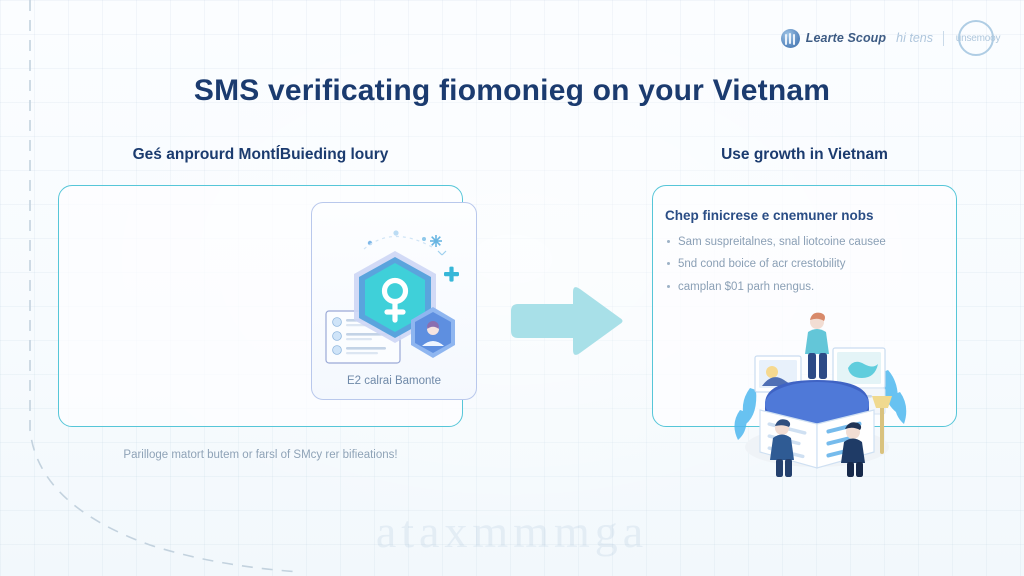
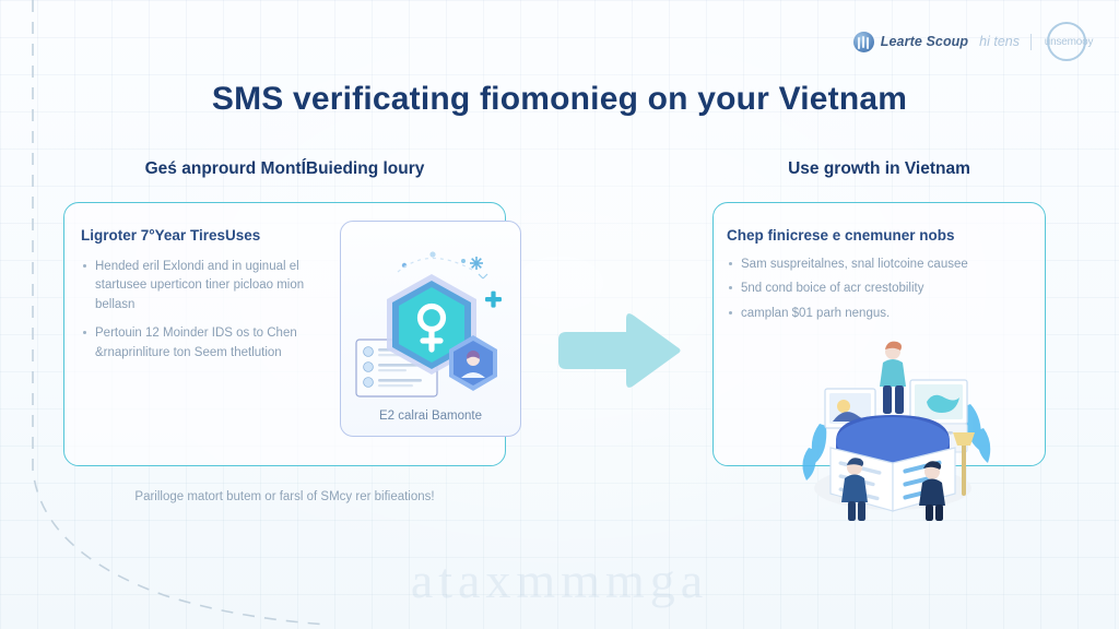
  Learte Scoup
  hi tens
  unsemooy
  SMS verificating fiomonieg on your Vietnam
  Geś anprourd MontÍBuieding loury
  Use growth in Vietnam
+ Ligroter 7°Year TiresUses
+ Hended eril Exlondi and in uginual el startusee uperticon tiner picloao mion bellasn
+ Pertouin 12 Moinder IDS os to Chen &rnaprinliture ton Seem thetlution
  E2 calrai Bamonte
  Chep finicrese e cnemuner nobs
  Sam suspreitalnes, snal liotcoine causee
  5nd cond boice of acr crestobility
  camplan $01 parh nengus.
  Parilloge matort butem or farsl of SMcy rer bifieations!
  ataxmmmga
